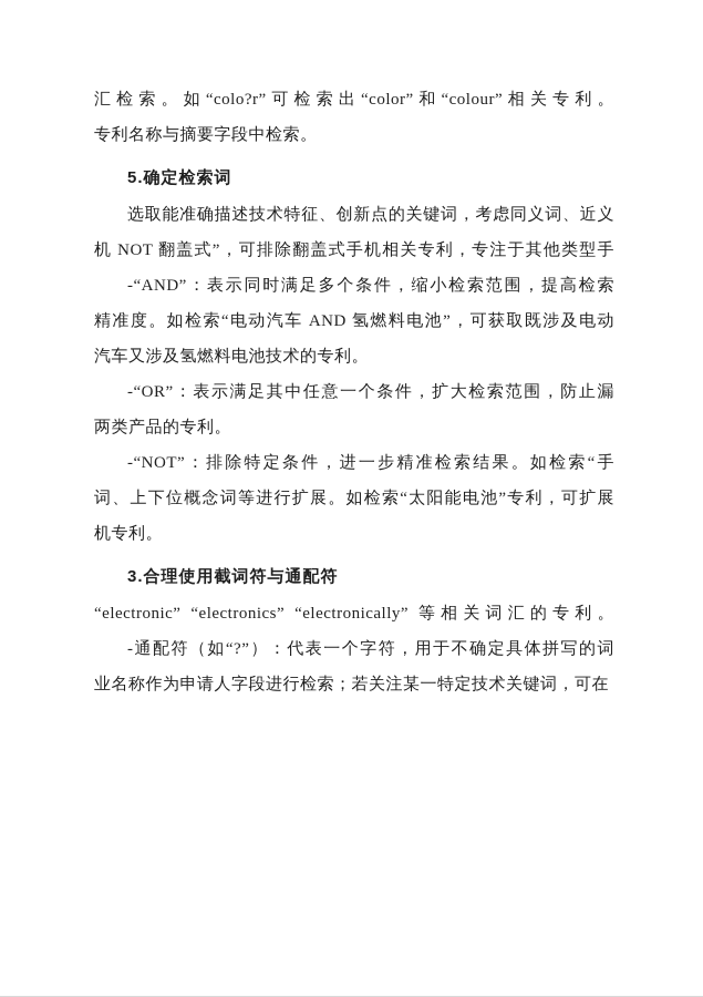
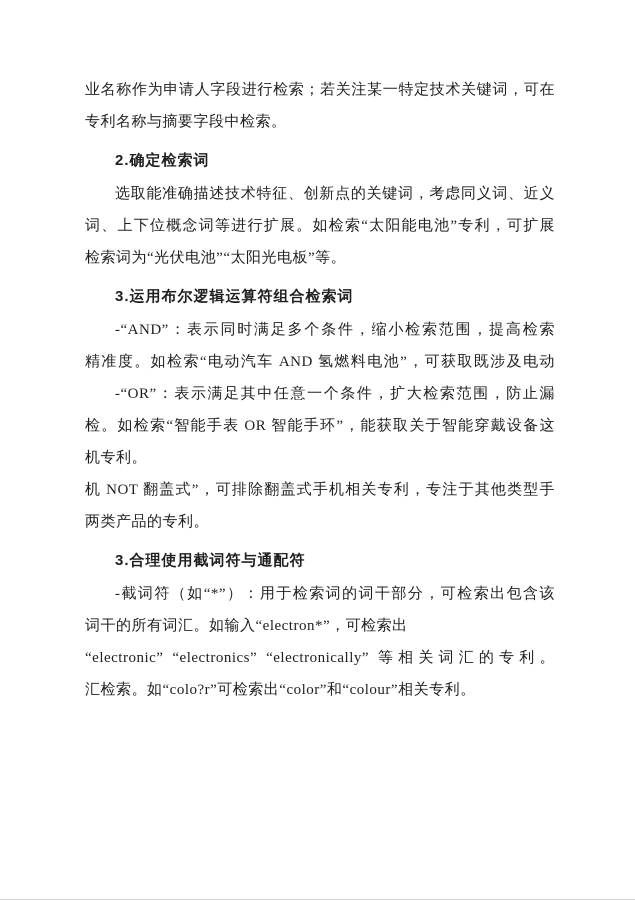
- 汇检索。如“colo?r”可检索出“color”和“colour”相关专利。
+ 业名称作为申请人字段进行检索；若关注某一特定技术关键词，可在
  专利名称与摘要字段中检索。
- 5.确定检索词
+ 2.确定检索词
  选取能准确描述技术特征、创新点的关键词，考虑同义词、近义
- 机 NOT 翻盖式”，可排除翻盖式手机相关专利，专注于其他类型手
+ 词、上下位概念词等进行扩展。如检索“太阳能电池”专利，可扩展
+ 检索词为“光伏电池”“太阳光电板”等。
+ 3.运用布尔逻辑运算符组合检索词
  -“AND”：表示同时满足多个条件，缩小检索范围，提高检索
  精准度。如检索“电动汽车 AND 氢燃料电池”，可获取既涉及电动
- 汽车又涉及氢燃料电池技术的专利。
  -“OR”：表示满足其中任意一个条件，扩大检索范围，防止漏
+ 检。如检索“智能手表 OR 智能手环”，能获取关于智能穿戴设备这
- 两类产品的专利。
+ 机专利。
- -“NOT”：排除特定条件，进一步精准检索结果。如检索“手
- 词、上下位概念词等进行扩展。如检索“太阳能电池”专利，可扩展
+ 机 NOT 翻盖式”，可排除翻盖式手机相关专利，专注于其他类型手
- 机专利。
+ 两类产品的专利。
  3.合理使用截词符与通配符
+ -截词符（如“*”）：用于检索词的词干部分，可检索出包含该
+ 词干的所有词汇。如输入“electron*”，可检索出
  “electronic” “electronics” “electronically” 等相关词汇的专利。
- -通配符（如“?”）：代表一个字符，用于不确定具体拼写的词
- 业名称作为申请人字段进行检索；若关注某一特定技术关键词，可在
+ 汇检索。如“colo?r”可检索出“color”和“colour”相关专利。
